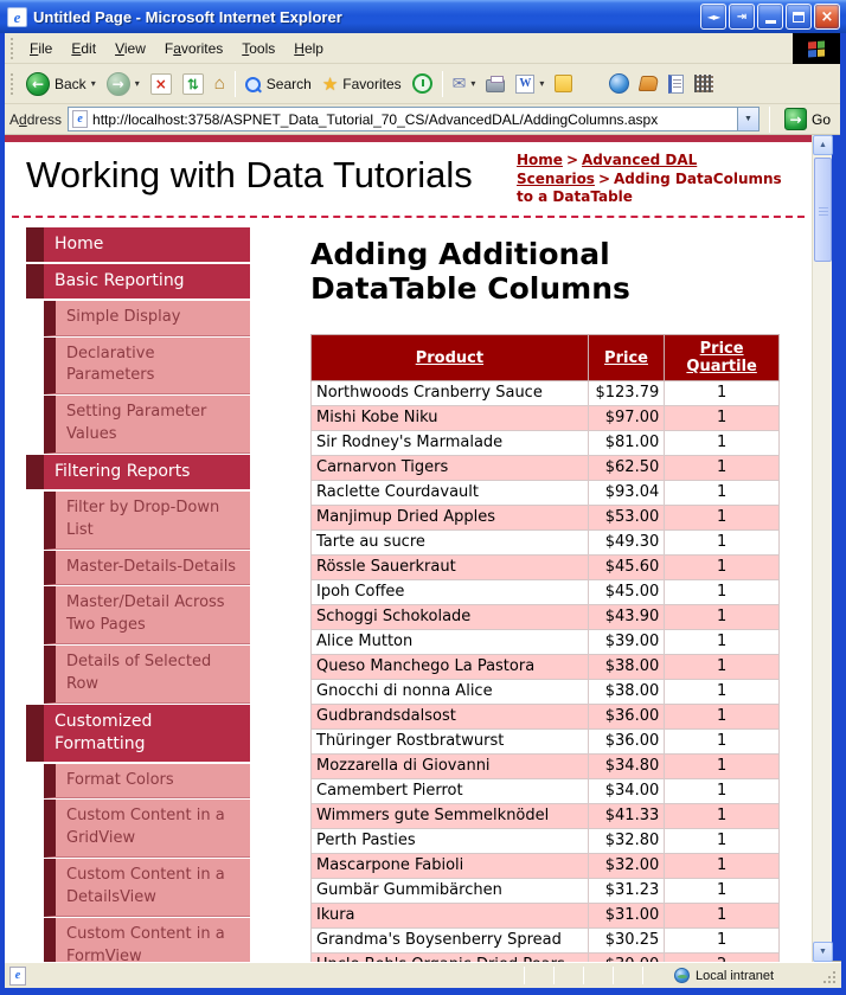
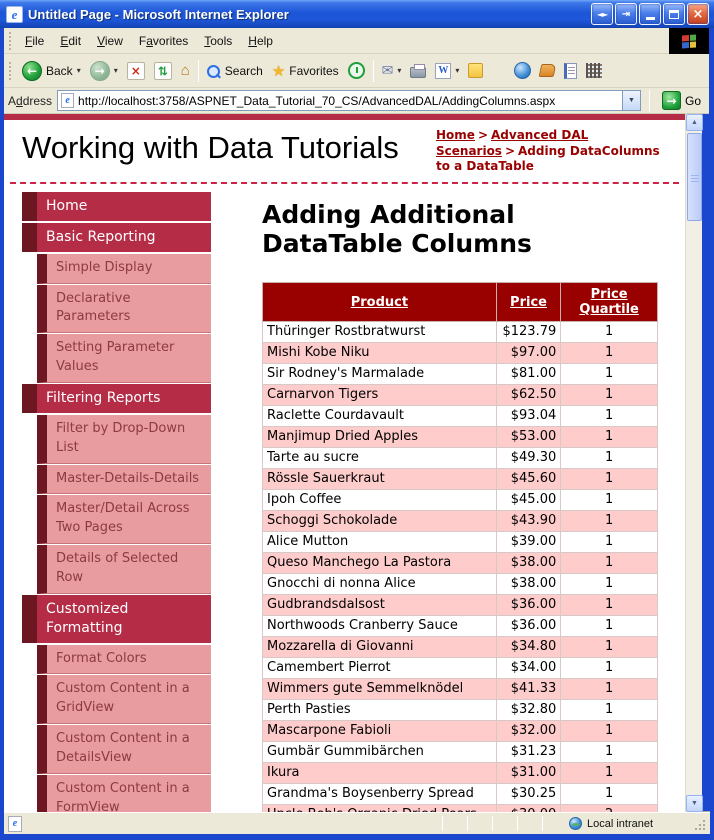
  e
  Untitled Page - Microsoft Internet Explorer
  ◄►
  ⇥
  ×
  File
  Edit
  View
  Favorites
  Tools
  Help
  ←
  Back
  ▾
  →
  ▾
  ×
  ⌂
  Search
  ★
  Favorites
  ✉
  ▾
  W
  ▾
  Address
  e
  http://localhost:3758/ASPNET_Data_Tutorial_70_CS/AdvancedDAL/AddingColumns.aspx
  →
  Go
  Working with Data Tutorials
  Home > Advanced DAL Scenarios > Adding DataColumns to a DataTable
  Home
  Basic Reporting
  Simple Display
  Declarative Parameters
  Setting Parameter Values
  Filtering Reports
  Filter by Drop-Down List
  Master-Details-Details
  Master/Detail Across Two Pages
  Details of Selected Row
  Customized Formatting
  Format Colors
  Custom Content in a GridView
  Custom Content in a DetailsView
  Custom Content in a FormView
  Adding Additional DataTable Columns
  Product	Price	Price Quartile
- Northwoods Cranberry Sauce	$123.79	1
+ Thüringer Rostbratwurst	$123.79	1
  Mishi Kobe Niku	$97.00	1
  Sir Rodney's Marmalade	$81.00	1
  Carnarvon Tigers	$62.50	1
  Raclette Courdavault	$93.04	1
  Manjimup Dried Apples	$53.00	1
  Tarte au sucre	$49.30	1
  Rössle Sauerkraut	$45.60	1
  Ipoh Coffee	$45.00	1
  Schoggi Schokolade	$43.90	1
  Alice Mutton	$39.00	1
  Queso Manchego La Pastora	$38.00	1
  Gnocchi di nonna Alice	$38.00	1
  Gudbrandsdalsost	$36.00	1
- Thüringer Rostbratwurst	$36.00	1
+ Northwoods Cranberry Sauce	$36.00	1
  Mozzarella di Giovanni	$34.80	1
  Camembert Pierrot	$34.00	1
  Wimmers gute Semmelknödel	$41.33	1
  Perth Pasties	$32.80	1
  Mascarpone Fabioli	$32.00	1
  Gumbär Gummibärchen	$31.23	1
  Ikura	$31.00	1
  Grandma's Boysenberry Spread	$30.25	1
  e
  Local intranet
